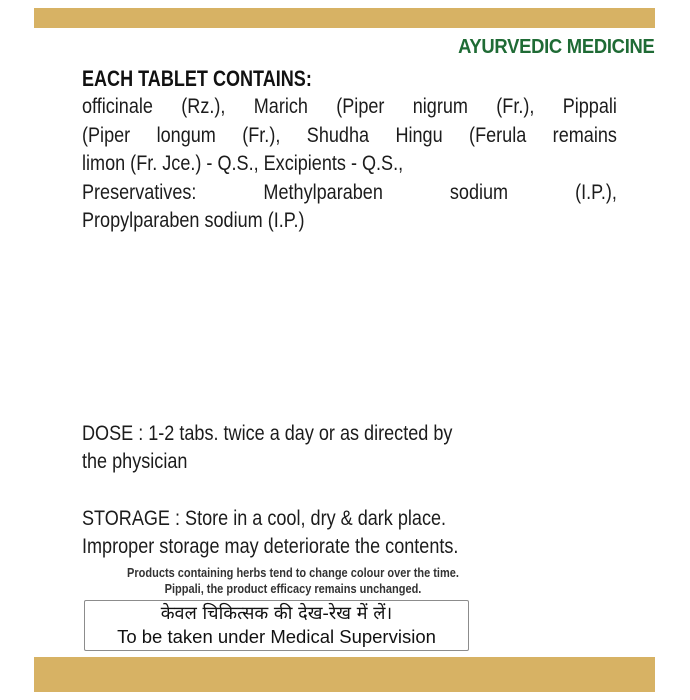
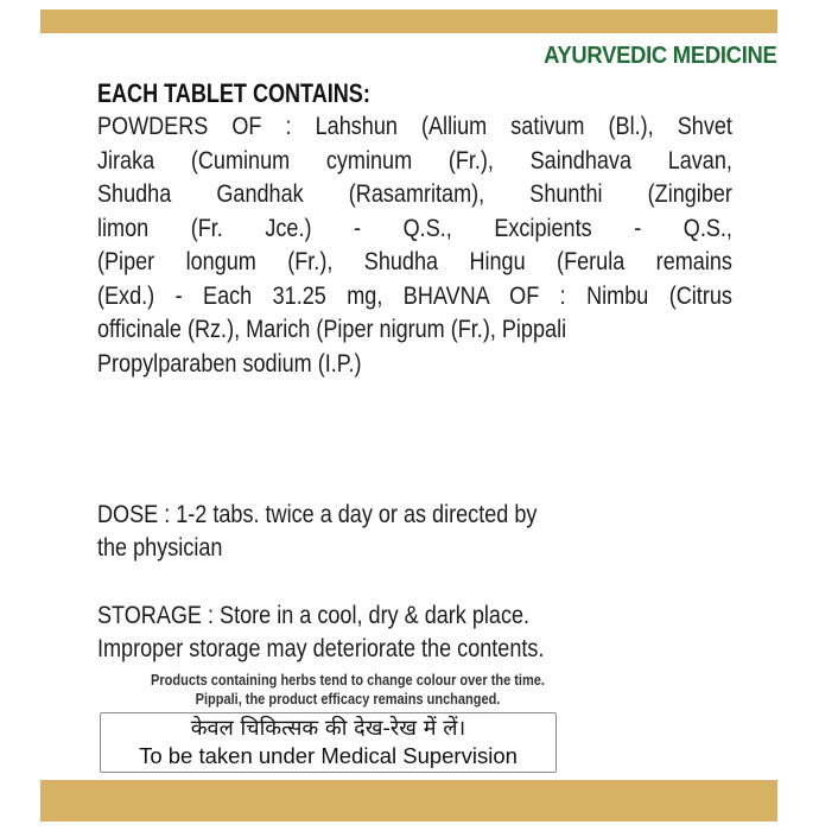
  AYURVEDIC MEDICINE
  EACH TABLET CONTAINS:
+ POWDERS OF : Lahshun (Allium sativum (Bl.), Shvet
+ Jiraka (Cuminum cyminum (Fr.), Saindhava Lavan,
+ Shudha Gandhak (Rasamritam), Shunthi (Zingiber
- officinale (Rz.), Marich (Piper nigrum (Fr.), Pippali
+ limon (Fr. Jce.) - Q.S., Excipients - Q.S.,
  (Piper longum (Fr.), Shudha Hingu (Ferula remains
+ (Exd.) - Each 31.25 mg, BHAVNA OF : Nimbu (Citrus
- limon (Fr. Jce.) - Q.S., Excipients - Q.S.,
+ officinale (Rz.), Marich (Piper nigrum (Fr.), Pippali
- Preservatives: Methylparaben sodium (I.P.),
  Propylparaben sodium (I.P.)
  DOSE : 1-2 tabs. twice a day or as directed by
  the physician
  STORAGE : Store in a cool, dry & dark place.
  Improper storage may deteriorate the contents.
  Products containing herbs tend to change colour over the time.
  Pippali, the product efficacy remains unchanged.
  केवल चिकित्सक की देख-रेख में लें।
  To be taken under Medical Supervision
